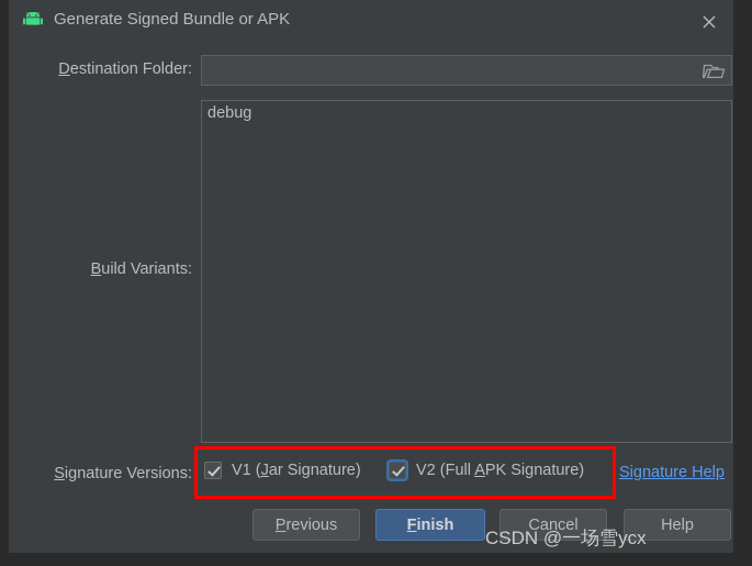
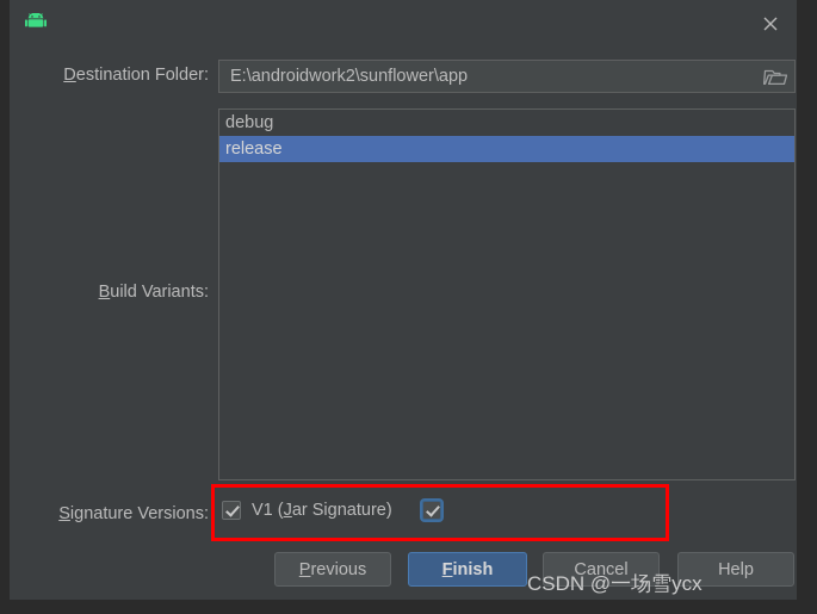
- Generate Signed Bundle or APK
  Destination Folder:
+ E:\androidwork2\sunflower\app
  Build Variants:
  debug
+ release
  Signature Versions:
  V1 (Jar Signature)
- V2 (Full APK Signature)
- Signature Help
  P
  revious
  F
  inish
  Cancel
  Help
  CSDN @一场雪ycx
